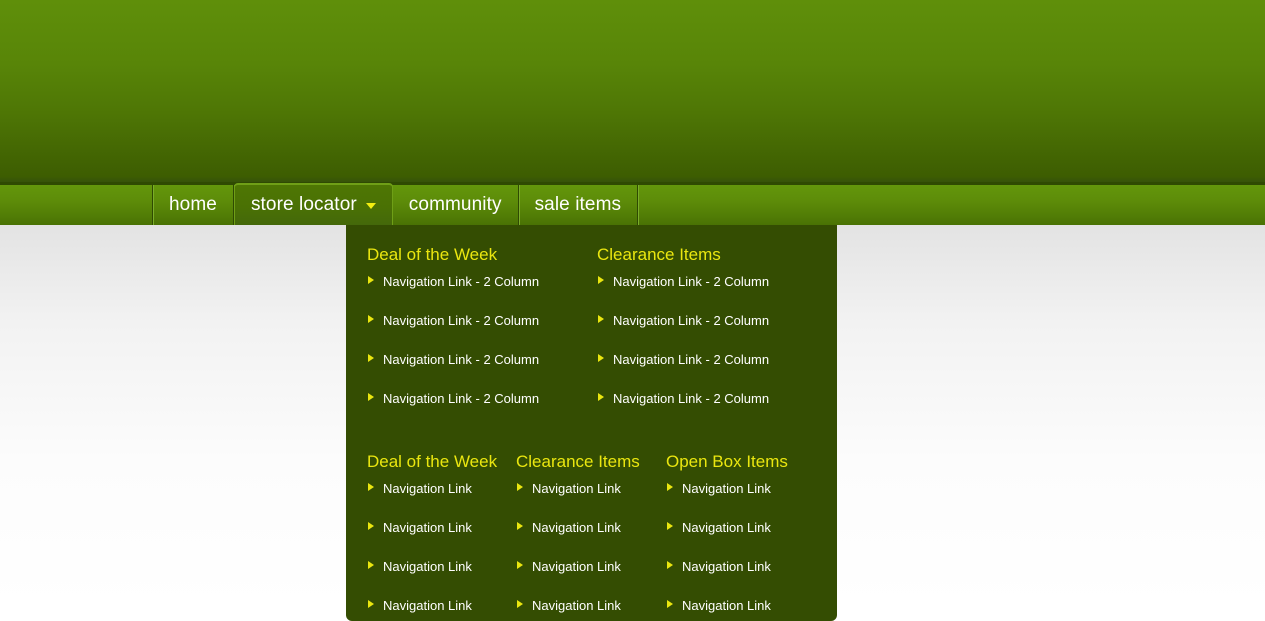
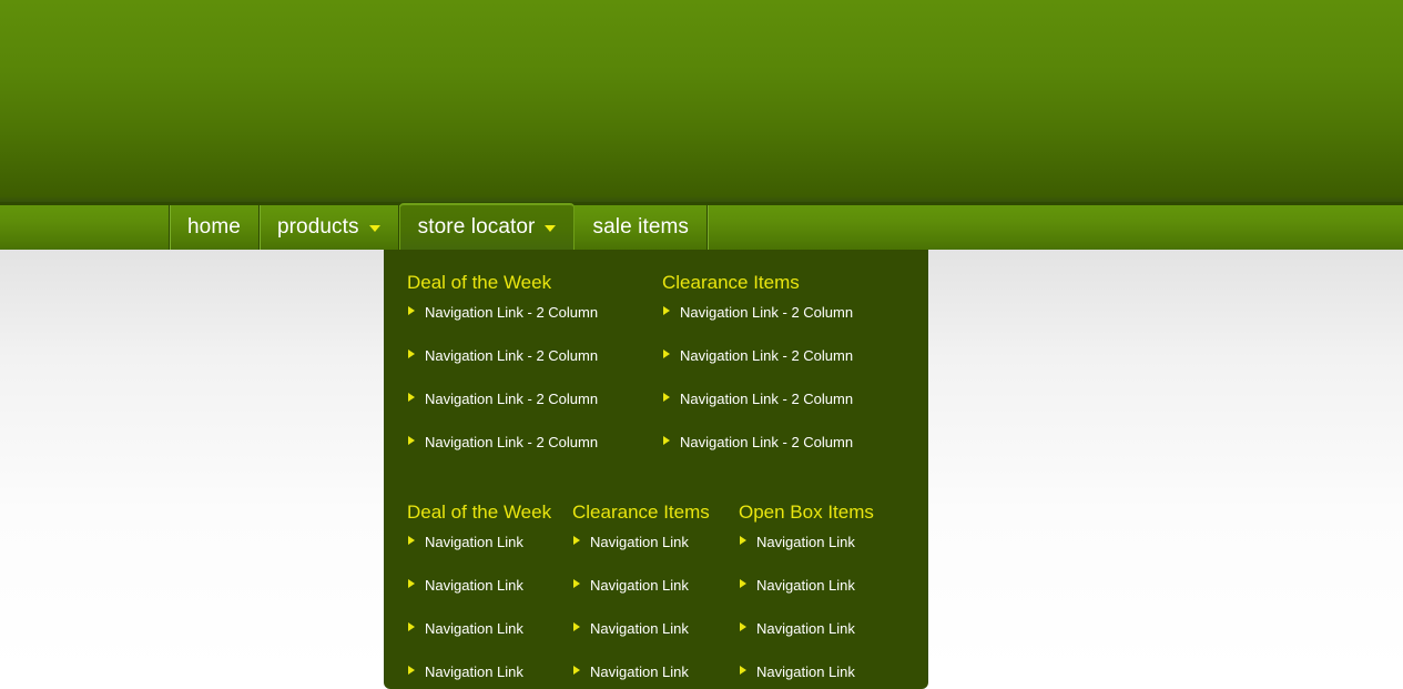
  home
+ products
  store locator
- community
  sale items
  Deal of the Week
  Navigation Link - 2 Column
  Navigation Link - 2 Column
  Navigation Link - 2 Column
  Navigation Link - 2 Column
  Clearance Items
  Navigation Link - 2 Column
  Navigation Link - 2 Column
  Navigation Link - 2 Column
  Navigation Link - 2 Column
  Deal of the Week
  Navigation Link
  Navigation Link
  Navigation Link
  Navigation Link
  Clearance Items
  Navigation Link
  Navigation Link
  Navigation Link
  Navigation Link
  Open Box Items
  Navigation Link
  Navigation Link
  Navigation Link
  Navigation Link
